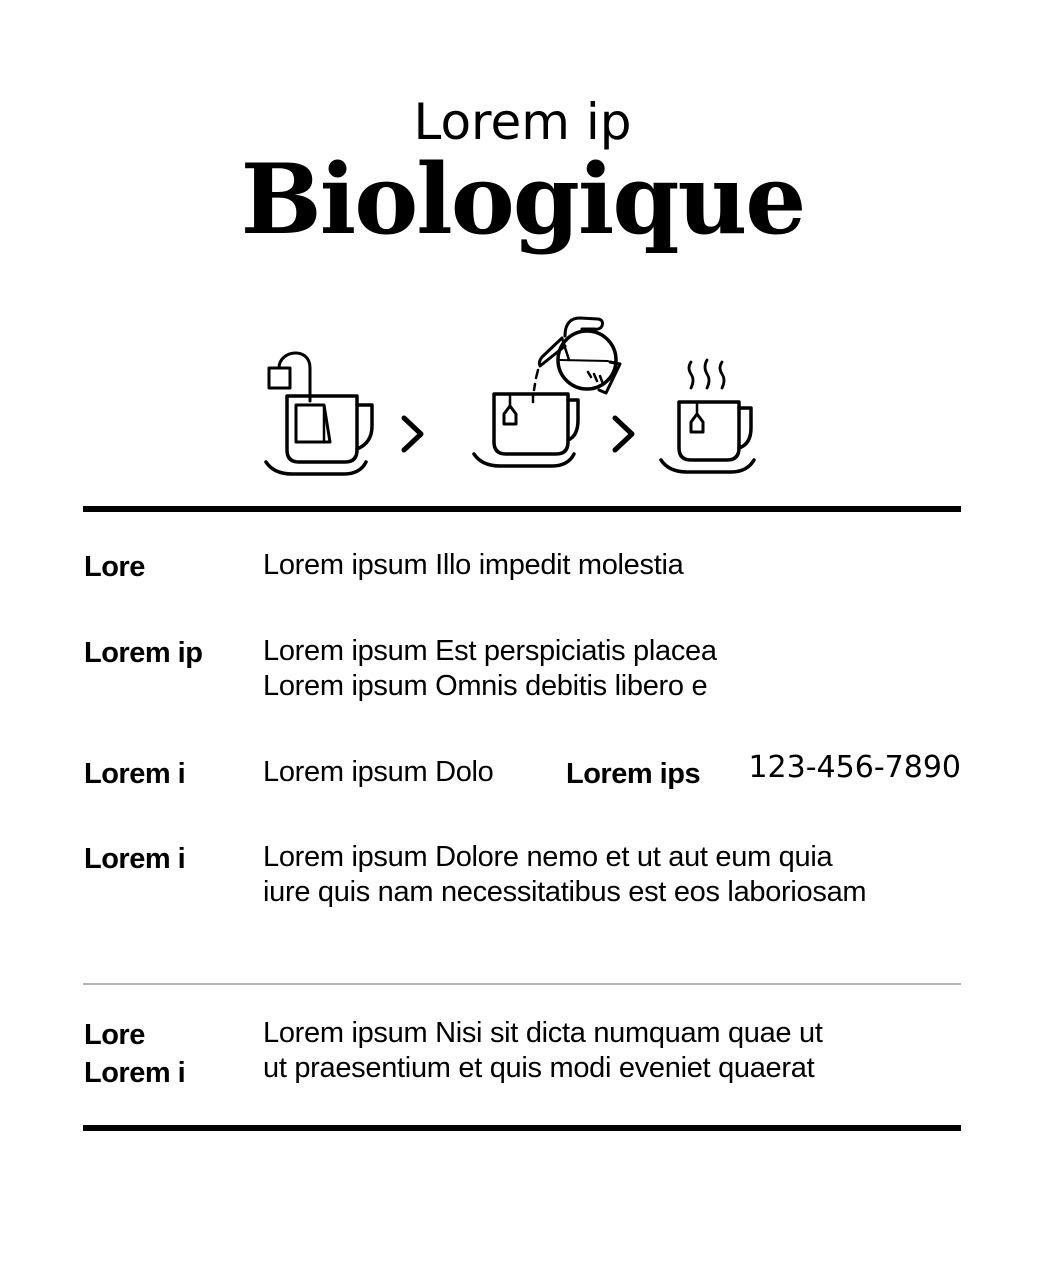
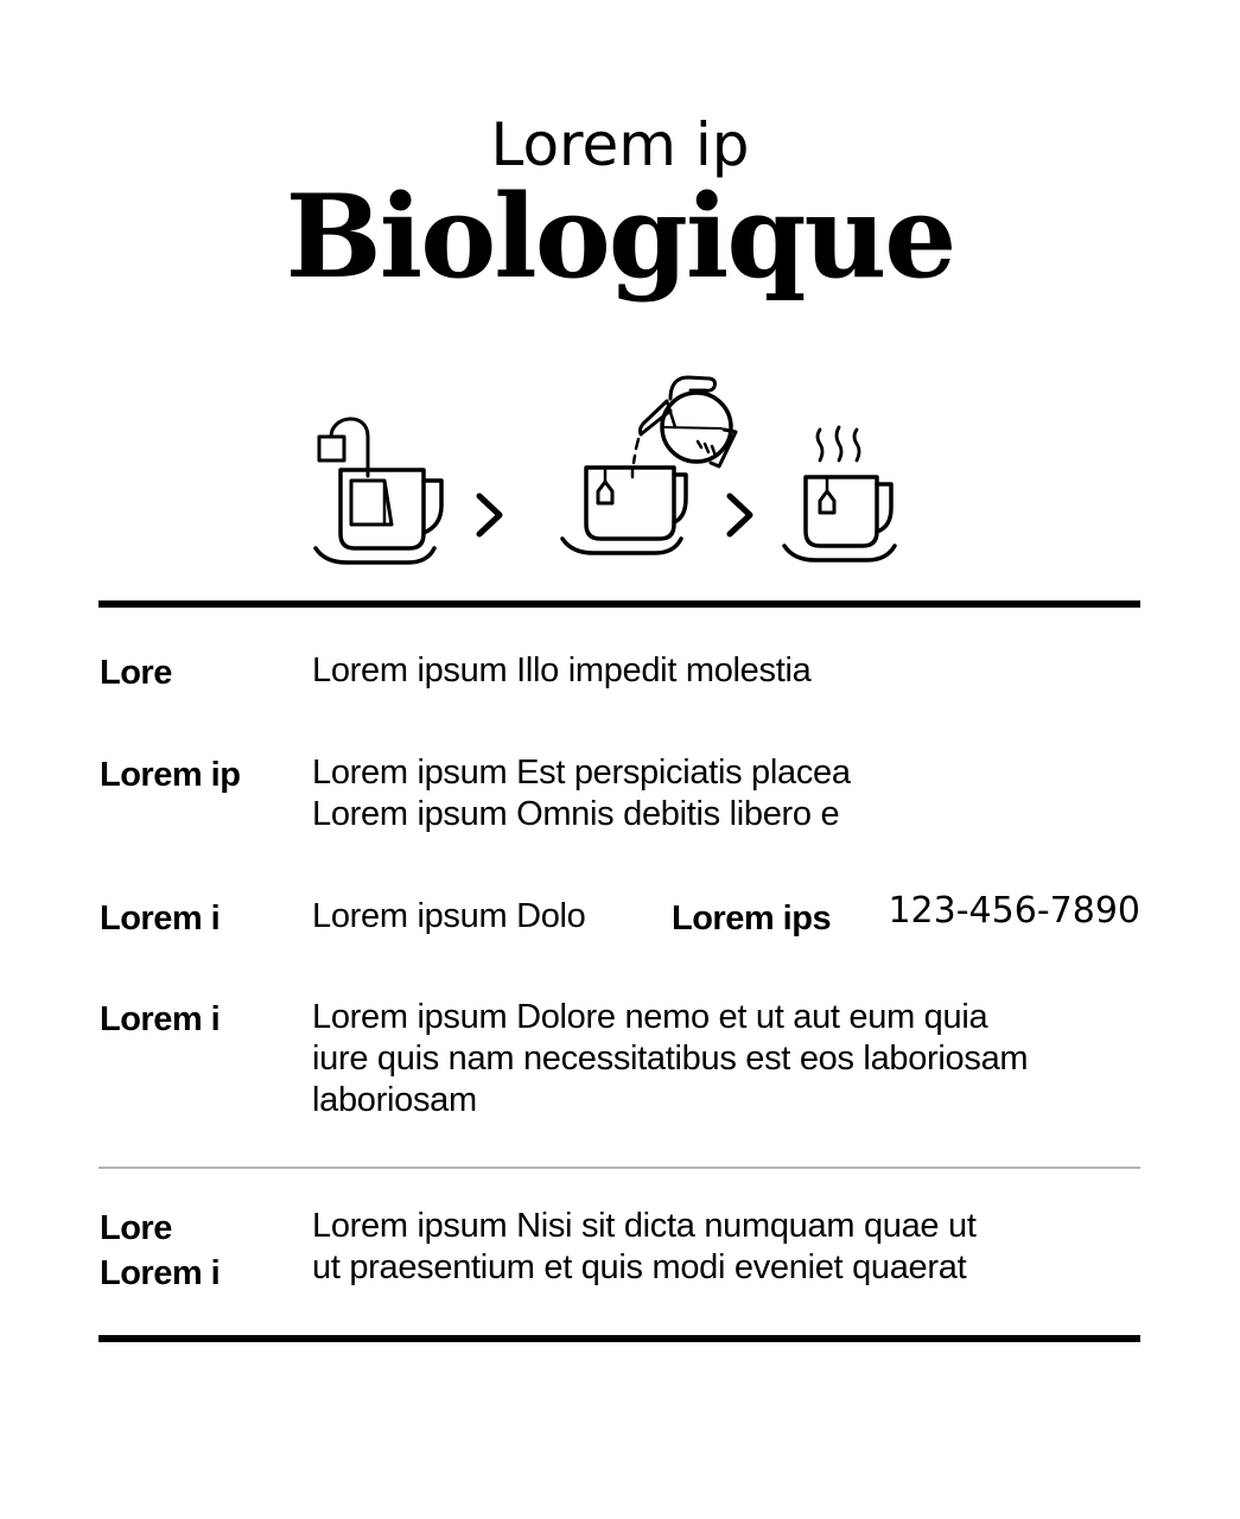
  Lorem ip
  Biologique
  Lore
  Lorem ipsum Illo impedit molestia
  Lorem ip
  Lorem ipsum Est perspiciatis placea
  Lorem ipsum Omnis debitis libero e
  Lorem i
  Lorem ipsum Dolo
  Lorem ips
  123-456-7890
  Lorem i
  Lorem ipsum Dolore nemo et ut aut eum quia
  iure quis nam necessitatibus est eos laboriosam
+ laboriosam
  Lore
  Lorem i
  Lorem ipsum Nisi sit dicta numquam quae ut
  ut praesentium et quis modi eveniet quaerat
